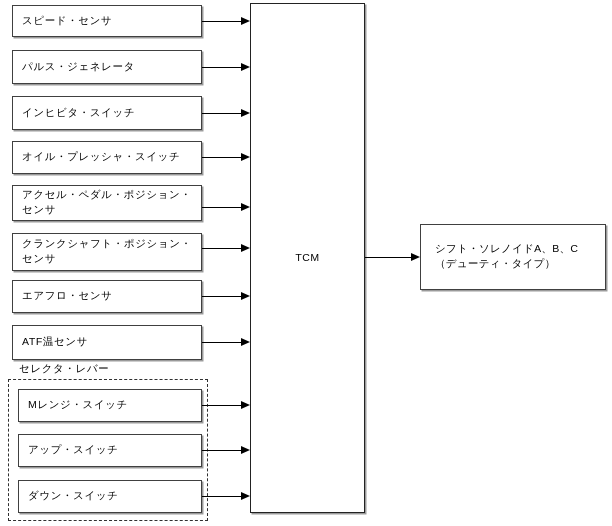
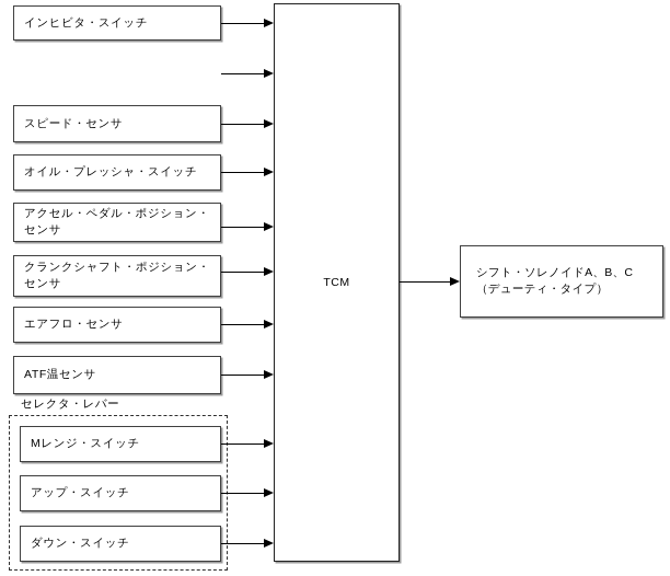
- スピード・センサ
+ インヒビタ・スイッチ
- パルス・ジェネレータ
- インヒビタ・スイッチ
+ スピード・センサ
  オイル・プレッシャ・スイッチ
  アクセル・ペダル・ポジション・
  センサ
  クランクシャフト・ポジション・
  センサ
  エアフロ・センサ
  ATF温センサ
  セレクタ・レバー
  Mレンジ・スイッチ
  アップ・スイッチ
  ダウン・スイッチ
  TCM
  シフト・ソレノイドA、B、C
  （デューティ・タイプ）
